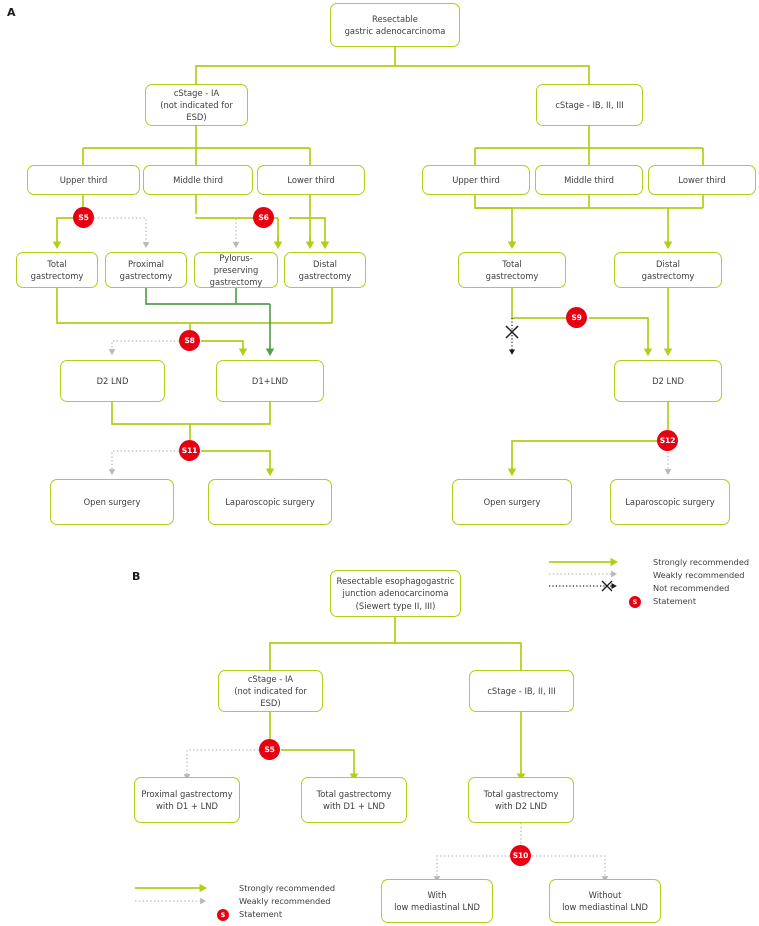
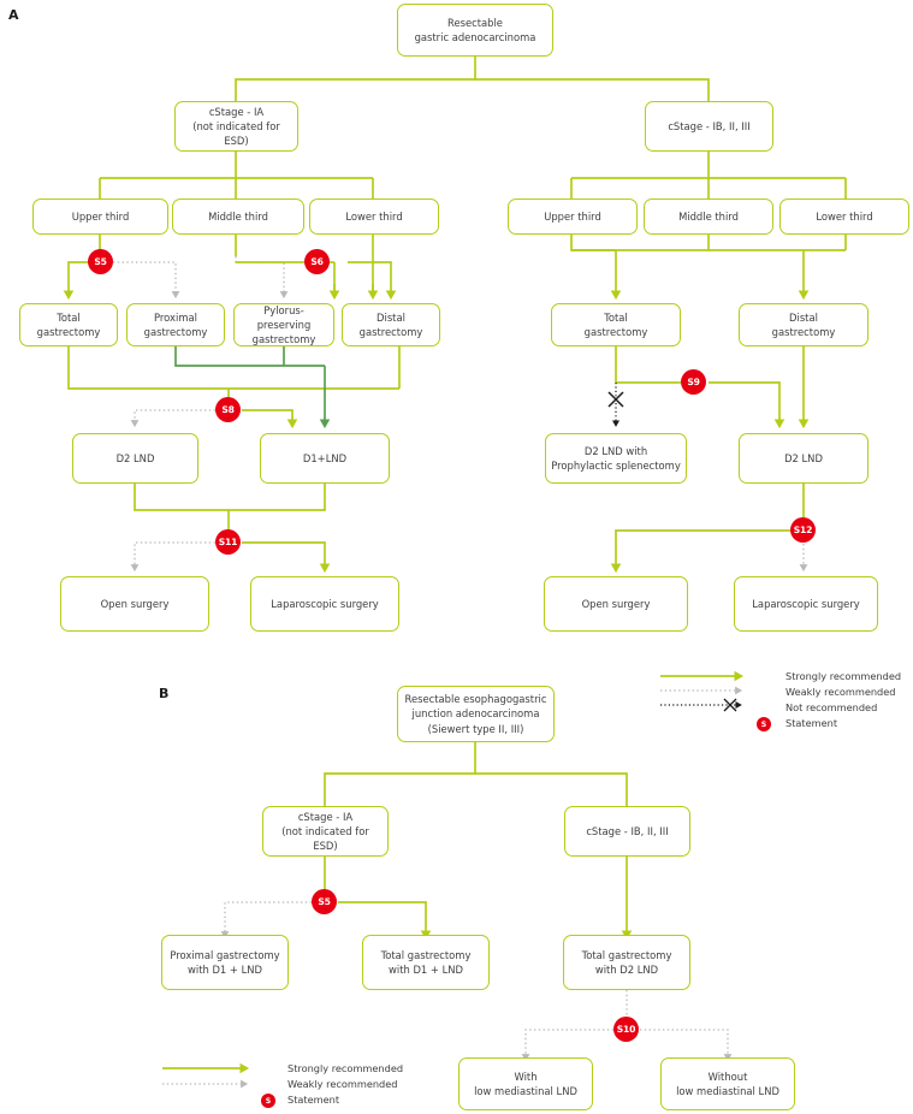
  A
  Resectable
  gastric adenocarcinoma
  cStage - IA
  (not indicated for ESD)
  cStage - IB, II, III
  Upper third
  Middle third
  Lower third
  Upper third
  Middle third
  Lower third
  Total
  gastrectomy
  Proximal
  gastrectomy
  Pylorus-preserving
  gastrectomy
  Distal
  gastrectomy
  Total
  gastrectomy
  Distal
  gastrectomy
  D2 LND
  D1+LND
+ D2 LND with
+ Prophylactic splenectomy
  D2 LND
  Open surgery
  Laparoscopic surgery
  Open surgery
  Laparoscopic surgery
  S5
  S6
  S8
  S11
  S9
  S12
  B
  Resectable esophagogastric
  junction adenocarcinoma
  (Siewert type II, III)
  cStage - IA
  (not indicated for ESD)
  cStage - IB, II, III
  Proximal gastrectomy
  with D1 + LND
  Total gastrectomy
  with D1 + LND
  Total gastrectomy
  with D2 LND
  With
  low mediastinal LND
  Without
  low mediastinal LND
  S5
  S10
  Strongly recommended
  Weakly recommended
  Not recommended
  Statement
  Strongly recommended
  Weakly recommended
  Statement
